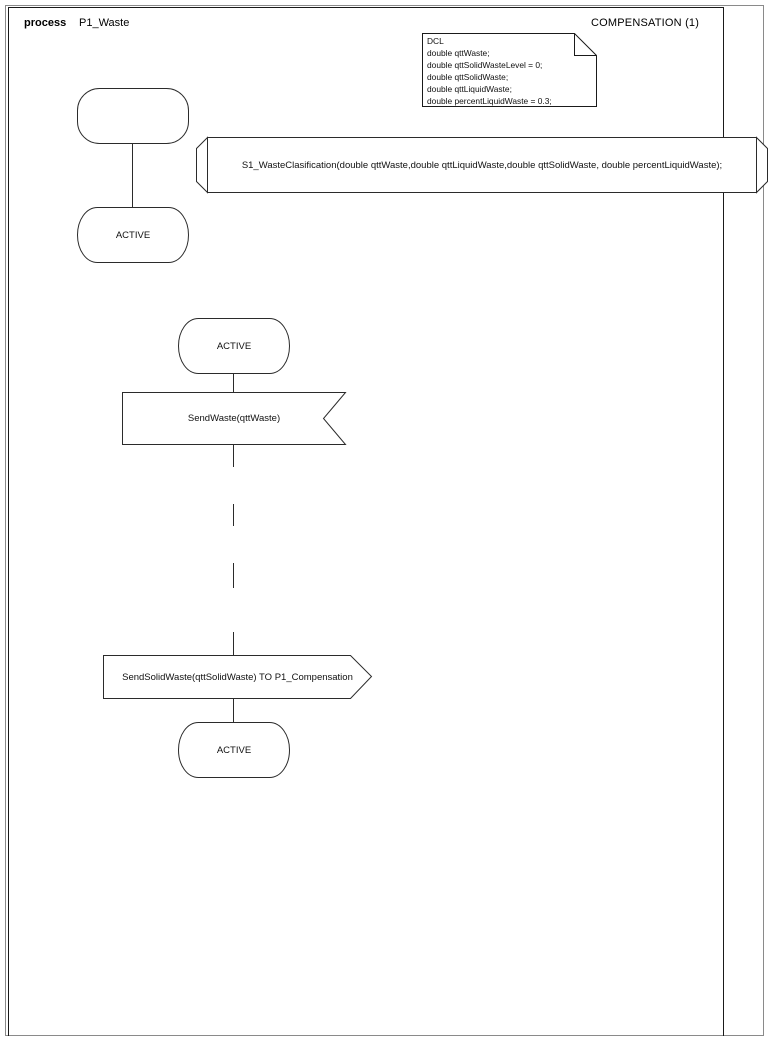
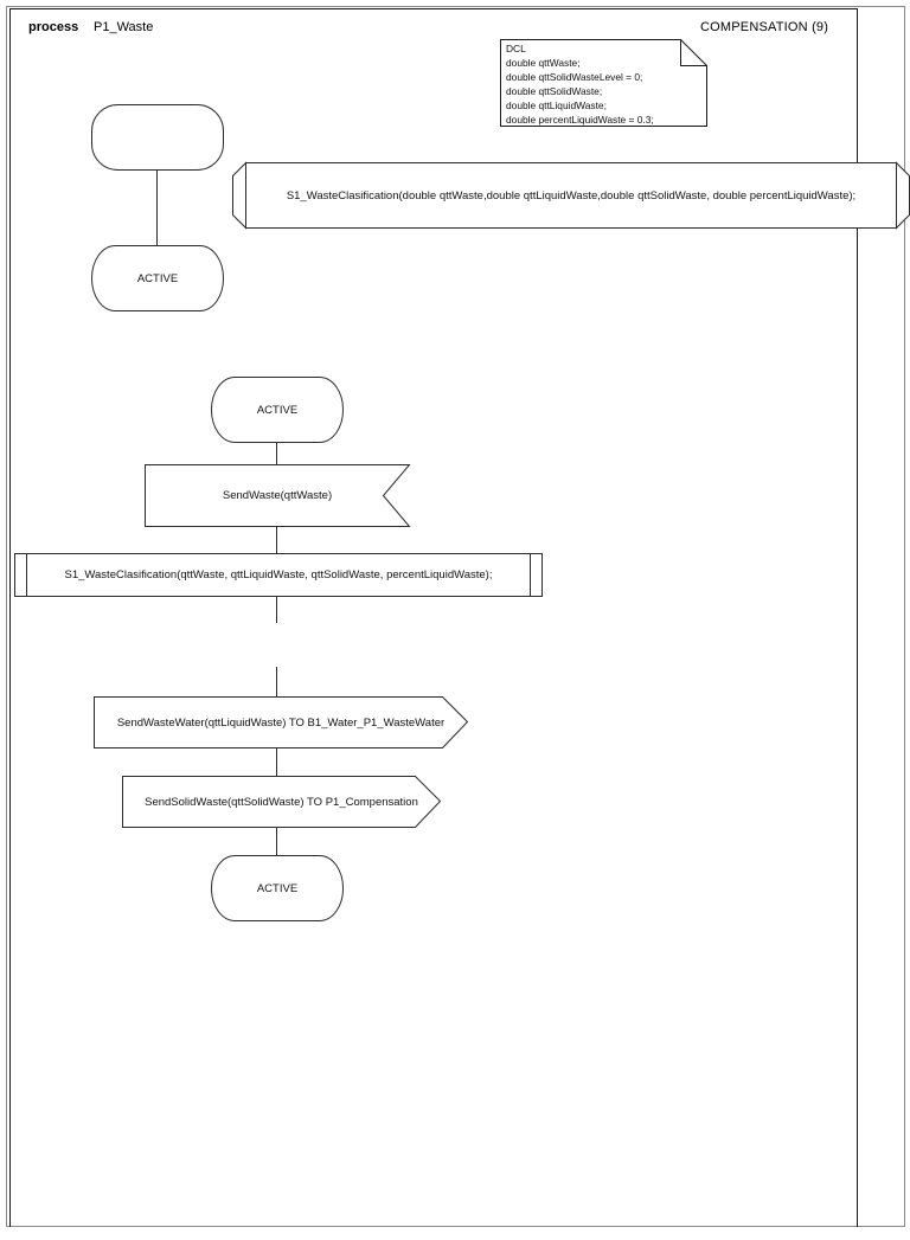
  process
  P1_Waste
- COMPENSATION (1)
+ COMPENSATION (9)
  DCL
  double qttWaste;
  double qttSolidWasteLevel = 0;
  double qttSolidWaste;
  double qttLiquidWaste;
  double percentLiquidWaste = 0.3;
  S1_WasteClasification(double qttWaste,double qttLiquidWaste,double qttSolidWaste, double percentLiquidWaste);
  ACTIVE
  ACTIVE
  SendWaste(qttWaste)
+ S1_WasteClasification(qttWaste, qttLiquidWaste, qttSolidWaste, percentLiquidWaste);
+ SendWasteWater(qttLiquidWaste) TO B1_Water_P1_WasteWater
  SendSolidWaste(qttSolidWaste) TO P1_Compensation
  ACTIVE
